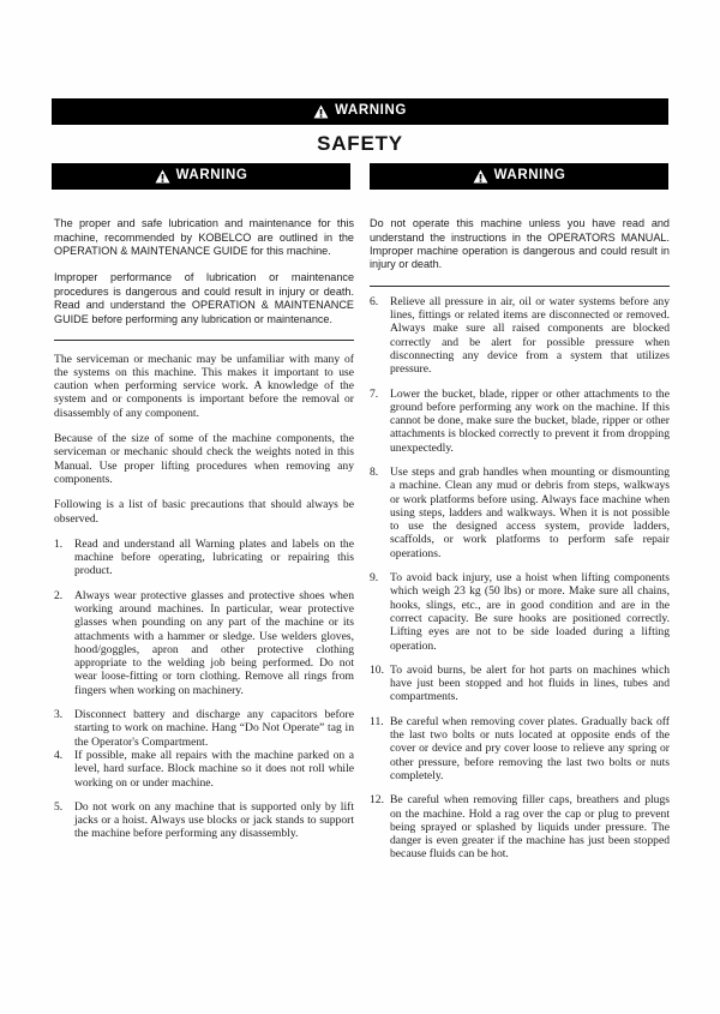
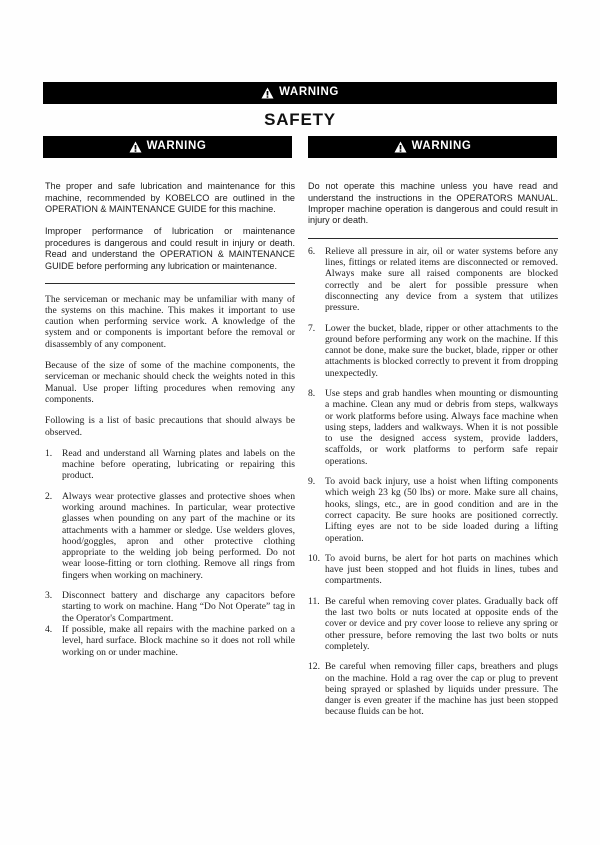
  WARNING
  SAFETY
  WARNING
  WARNING
  The proper and safe lubrication and maintenance for this machine, recommended by KOBELCO are outlined in the OPERATION & MAINTENANCE GUIDE for this machine.
  Improper performance of lubrication or maintenance procedures is dangerous and could result in injury or death. Read and understand the OPERATION & MAINTENANCE GUIDE before performing any lubrication or maintenance.
  The serviceman or mechanic may be unfamiliar with many of the systems on this machine. This makes it important to use caution when performing service work. A knowledge of the system and or components is important before the removal or disassembly of any component.
  Because of the size of some of the machine components, the serviceman or mechanic should check the weights noted in this Manual. Use proper lifting procedures when removing any components.
  Following is a list of basic precautions that should always be observed.
  1.
  Read and understand all Warning plates and labels on the machine before operating, lubricating or repairing this product.
  2.
  Always wear protective glasses and protective shoes when working around machines. In particular, wear protective glasses when pounding on any part of the machine or its attachments with a hammer or sledge. Use welders gloves, hood/goggles, apron and other protective clothing appropriate to the welding job being performed. Do not wear loose-fitting or torn clothing. Remove all rings from fingers when working on machinery.
  3.
  Disconnect battery and discharge any capacitors before starting to work on machine. Hang “Do Not Operate” tag in the Operator's Compartment.
  4.
  If possible, make all repairs with the machine parked on a level, hard surface. Block machine so it does not roll while working on or under machine.
- 5.
- Do not work on any machine that is supported only by lift jacks or a hoist. Always use blocks or jack stands to support the machine before performing any disassembly.
  Do not operate this machine unless you have read and understand the instructions in the OPERATORS MANUAL. Improper machine operation is dangerous and could result in injury or death.
  6.
  Relieve all pressure in air, oil or water systems before any lines, fittings or related items are disconnected or removed. Always make sure all raised components are blocked correctly and be alert for possible pressure when disconnecting any device from a system that utilizes pressure.
  7.
  Lower the bucket, blade, ripper or other attachments to the ground before performing any work on the machine. If this cannot be done, make sure the bucket, blade, ripper or other attachments is blocked correctly to prevent it from dropping unexpectedly.
  8.
  Use steps and grab handles when mounting or dismounting a machine. Clean any mud or debris from steps, walkways or work platforms before using. Always face machine when using steps, ladders and walkways. When it is not possible to use the designed access system, provide ladders, scaffolds, or work platforms to perform safe repair operations.
  9.
  To avoid back injury, use a hoist when lifting components which weigh 23 kg (50 lbs) or more. Make sure all chains, hooks, slings, etc., are in good condition and are in the correct capacity. Be sure hooks are positioned correctly. Lifting eyes are not to be side loaded during a lifting operation.
  10.
  To avoid burns, be alert for hot parts on machines which have just been stopped and hot fluids in lines, tubes and compartments.
  11.
  Be careful when removing cover plates. Gradually back off the last two bolts or nuts located at opposite ends of the cover or device and pry cover loose to relieve any spring or other pressure, before removing the last two bolts or nuts completely.
  12.
  Be careful when removing filler caps, breathers and plugs on the machine. Hold a rag over the cap or plug to prevent being sprayed or splashed by liquids under pressure. The danger is even greater if the machine has just been stopped because fluids can be hot.
